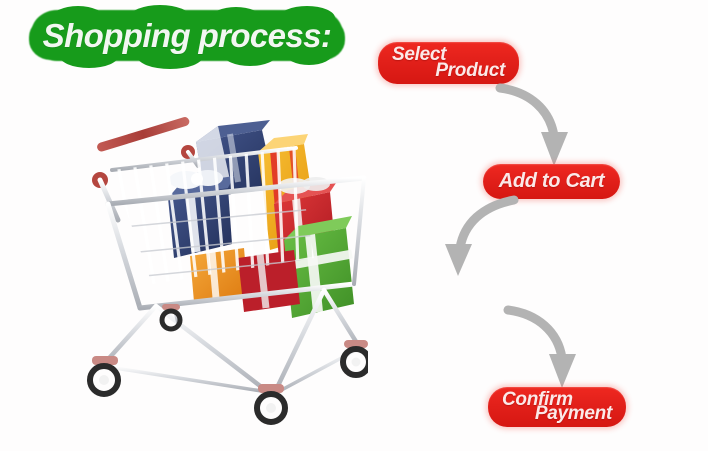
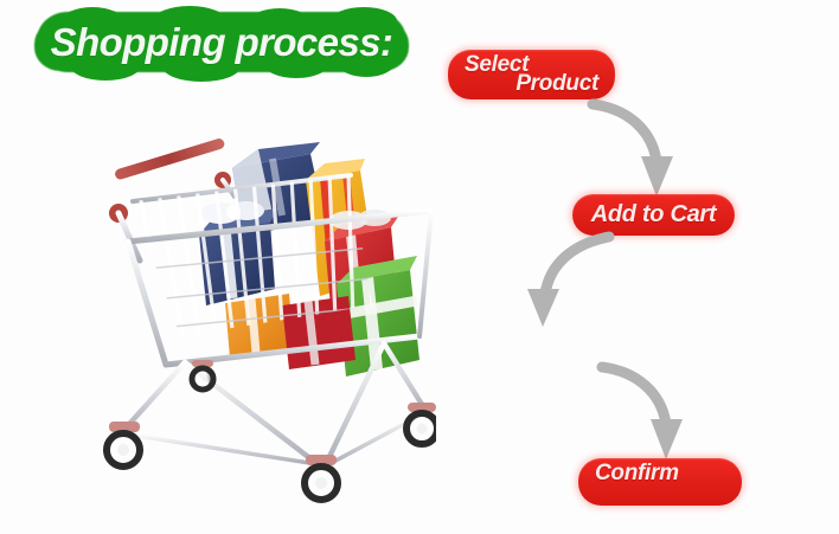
  Shopping process:
  Select
  Product
  Add to Cart
  Confirm
- Payment
